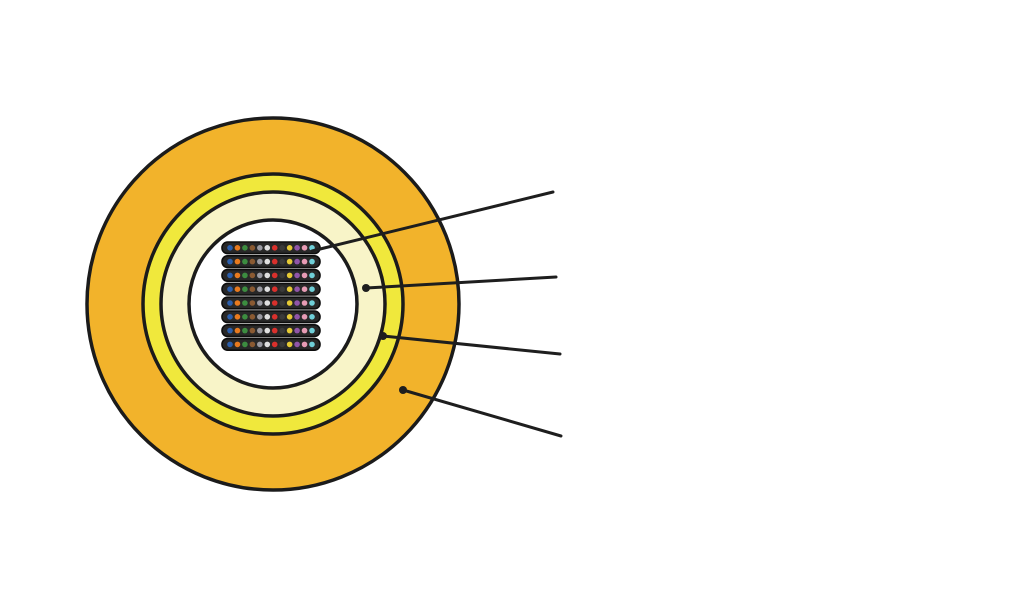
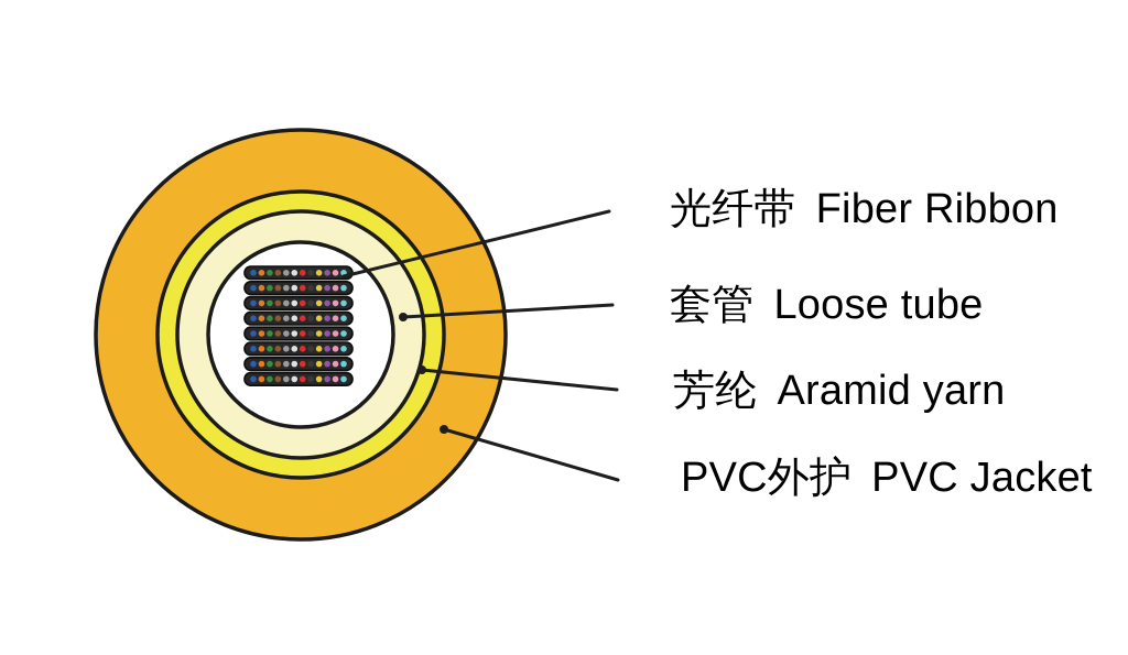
+ 光纤带 Fiber Ribbon
+ 套管 Loose tube
+ 芳纶 Aramid yarn
+ PVC外护 PVC Jacket
